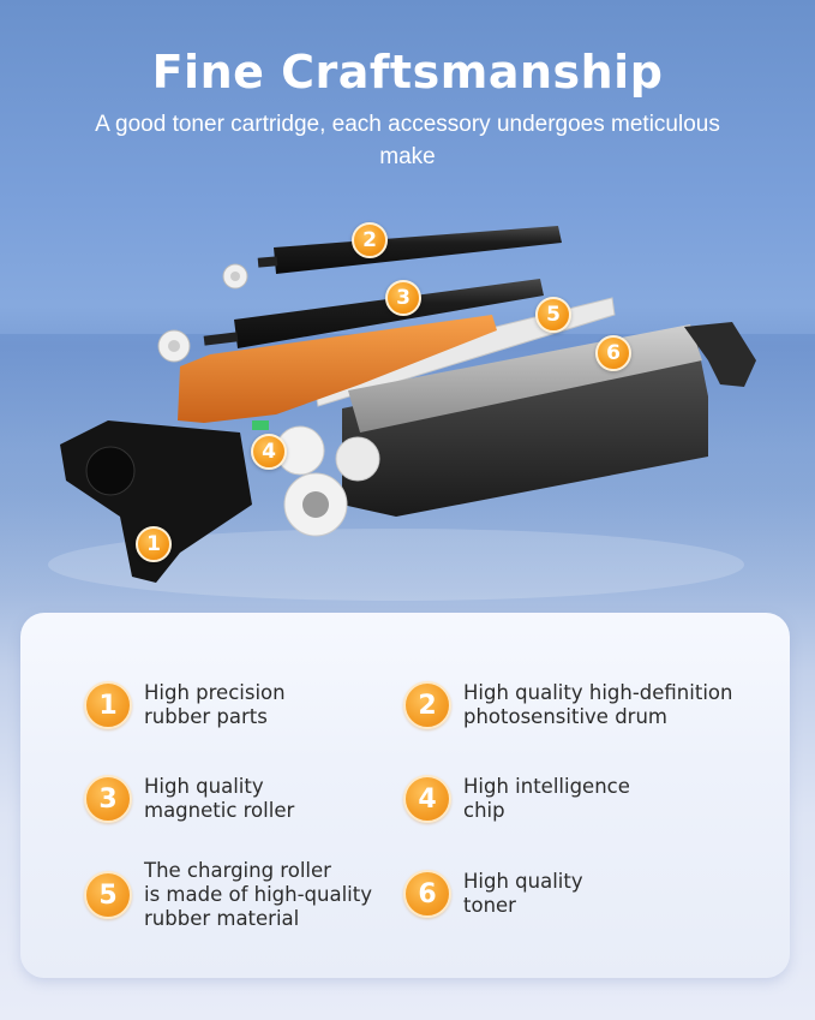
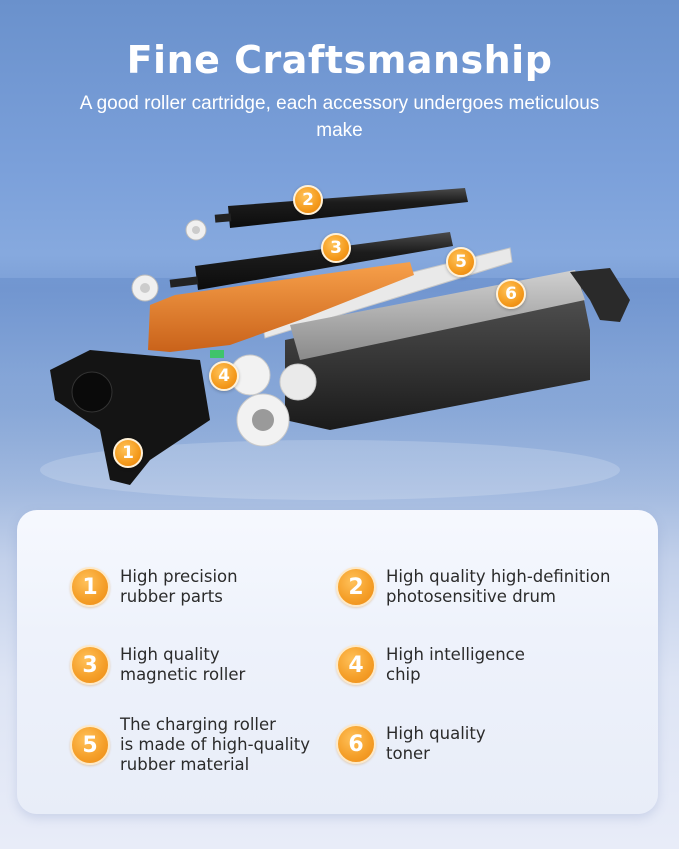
  Fine Craftsmanship
- A good toner cartridge, each accessory undergoes meticulous make
+ A good roller cartridge, each accessory undergoes meticulous make
  1
  2
  3
  4
  5
  6
  1
  High precision
  rubber parts
  2
  High quality high-definition
  photosensitive drum
  3
  High quality
  magnetic roller
  4
  High intelligence
  chip
  5
  The charging roller
  is made of high-quality
  rubber material
  6
  High quality
  toner
